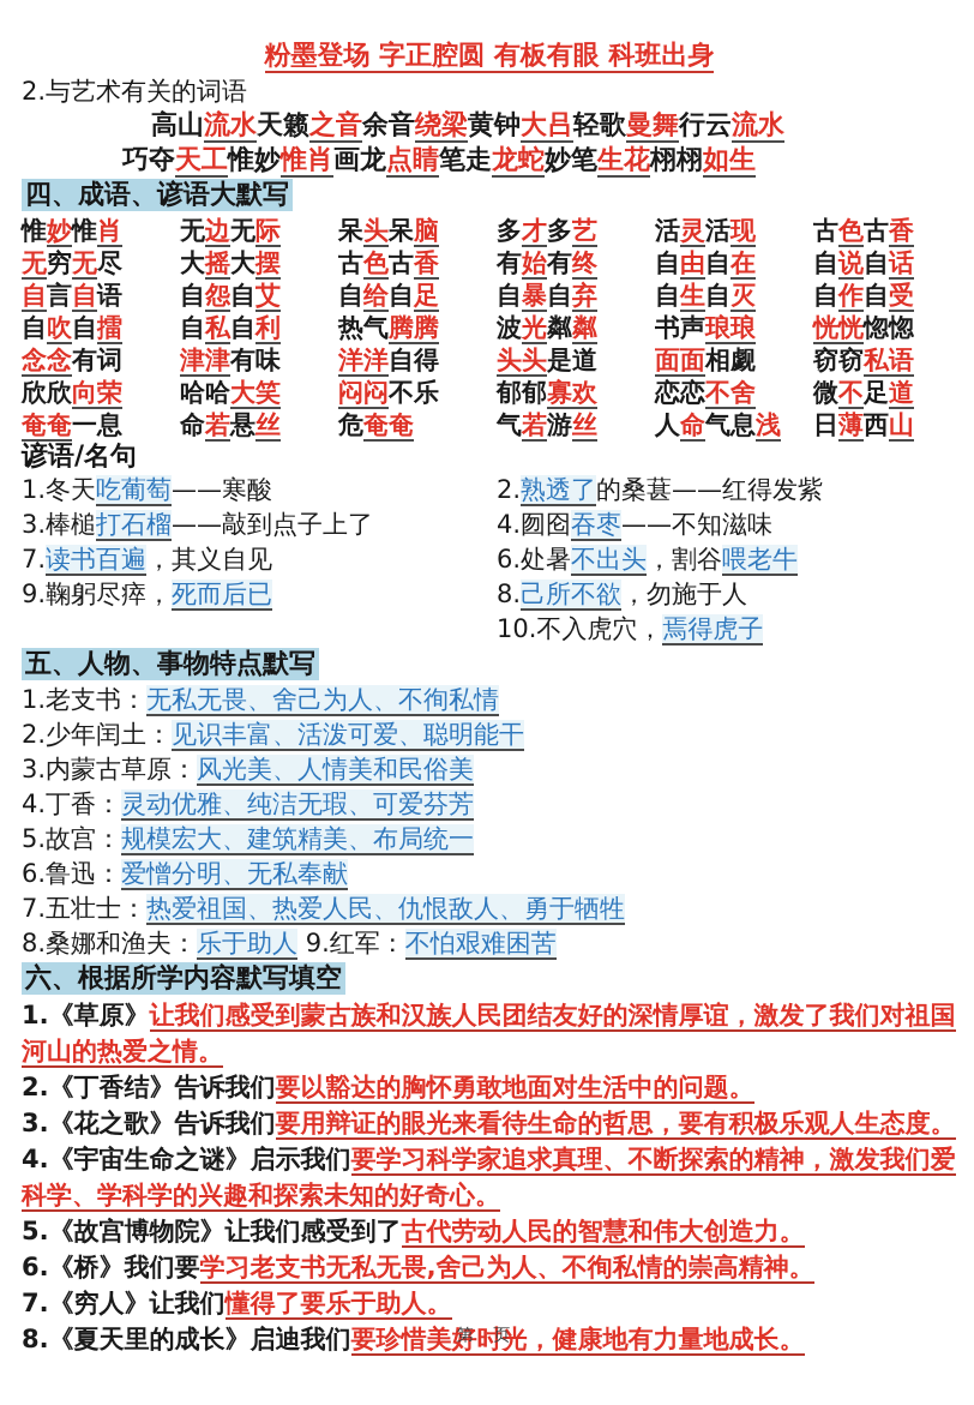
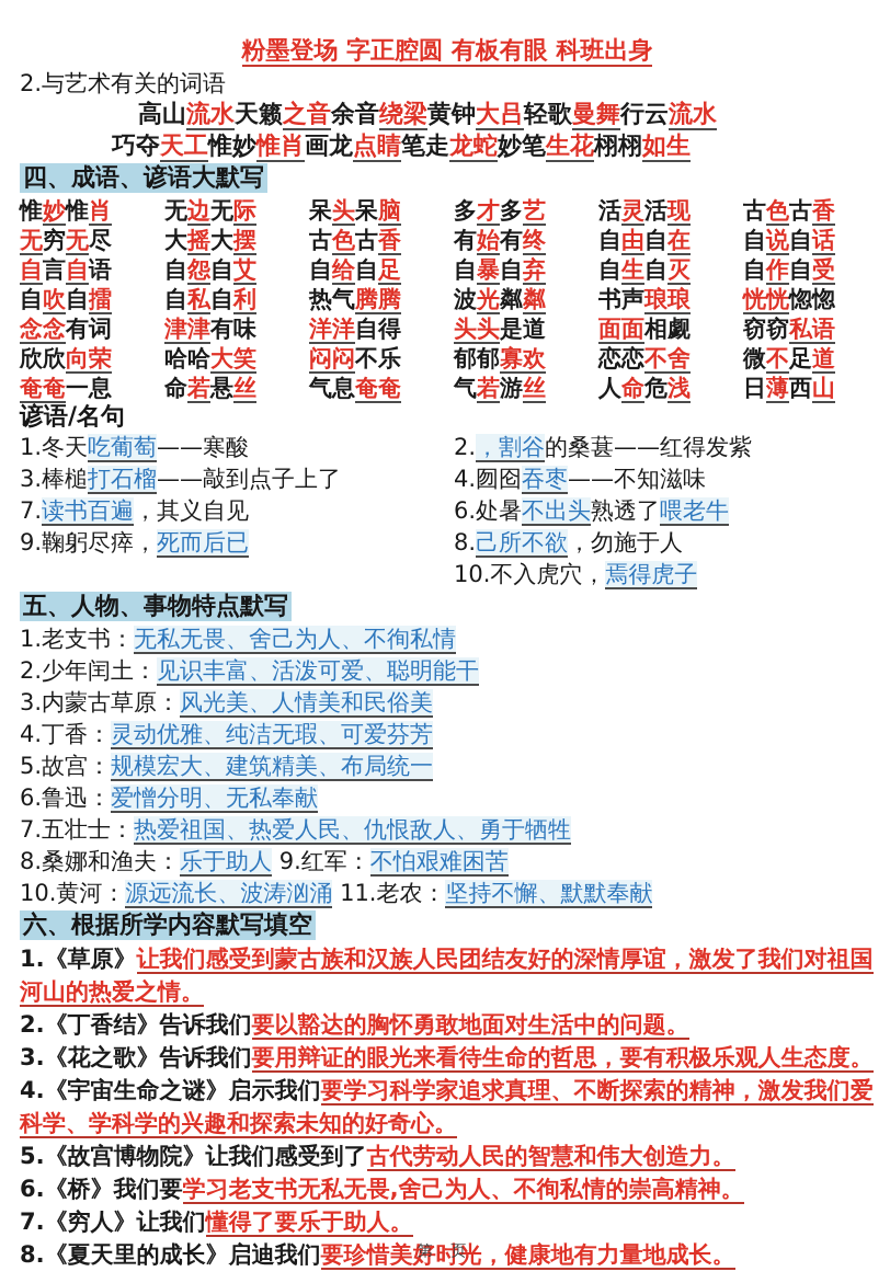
  粉墨登场 字正腔圆 有板有眼 科班出身
  2.与艺术有关的词语
  高山流水天籁之音余音绕梁黄钟大吕轻歌曼舞行云流水
  巧夺天工惟妙惟肖画龙点睛笔走龙蛇妙笔生花栩栩如生
  四、成语、谚语大默写
  惟妙惟肖
  无边无际
  呆头呆脑
  多才多艺
  活灵活现
  古色古香
  无穷无尽
  大摇大摆
  古色古香
  有始有终
  自由自在
  自说自话
  自言自语
  自怨自艾
  自给自足
  自暴自弃
  自生自灭
  自作自受
  自吹自擂
  自私自利
  热气腾腾
  波光粼粼
  书声琅琅
  恍恍惚惚
  念念有词
  津津有味
  洋洋自得
  头头是道
  面面相觑
  窃窃私语
  欣欣向荣
  哈哈大笑
  闷闷不乐
  郁郁寡欢
  恋恋不舍
  微不足道
  奄奄一息
  命若悬丝
- 危奄奄
+ 气息奄奄
  气若游丝
- 人命气息浅
+ 人命危浅
  日薄西山
  谚语/名句
  1.冬天吃葡萄——寒酸
  3.棒槌打石榴——敲到点子上了
  7.读书百遍，其义自见
  9.鞠躬尽瘁，死而后已
- 2.熟透了的桑葚——红得发紫
+ 2.，割谷的桑葚——红得发紫
  4.囫囵吞枣——不知滋味
- 6.处暑不出头，割谷喂老牛
+ 6.处暑不出头熟透了喂老牛
  8.己所不欲，勿施于人
  10.不入虎穴，焉得虎子
  五、人物、事物特点默写
  1.老支书：无私无畏、舍己为人、不徇私情
  2.少年闰土：见识丰富、活泼可爱、聪明能干
  3.内蒙古草原：风光美、人情美和民俗美
  4.丁香：灵动优雅、纯洁无瑕、可爱芬芳
  5.故宫：规模宏大、建筑精美、布局统一
  6.鲁迅：爱憎分明、无私奉献
  7.五壮士：热爱祖国、热爱人民、仇恨敌人、勇于牺牲
  8.桑娜和渔夫：乐于助人 9.红军：不怕艰难困苦
+ 10.黄河：源远流长、波涛汹涌 11.老农：坚持不懈、默默奉献
  六、根据所学内容默写填空
  1.《草原》让我们感受到蒙古族和汉族人民团结友好的深情厚谊，激发了我们对祖国河山的热爱之情。
  2.《丁香结》告诉我们要以豁达的胸怀勇敢地面对生活中的问题。
  3.《花之歌》告诉我们要用辩证的眼光来看待生命的哲思，要有积极乐观人生态度。
  4.《宇宙生命之谜》启示我们要学习科学家追求真理、不断探索的精神，激发我们爱科学、学科学的兴趣和探索未知的好奇心。
  5.《故宫博物院》让我们感受到了古代劳动人民的智慧和伟大创造力。
  6.《桥》我们要学习老支书无私无畏,舍己为人、不徇私情的崇高精神。
  7.《穷人》让我们懂得了要乐于助人。
  8.《夏天里的成长》启迪我们要珍惜美好时光，健康地有力量地成长。
  第 页
